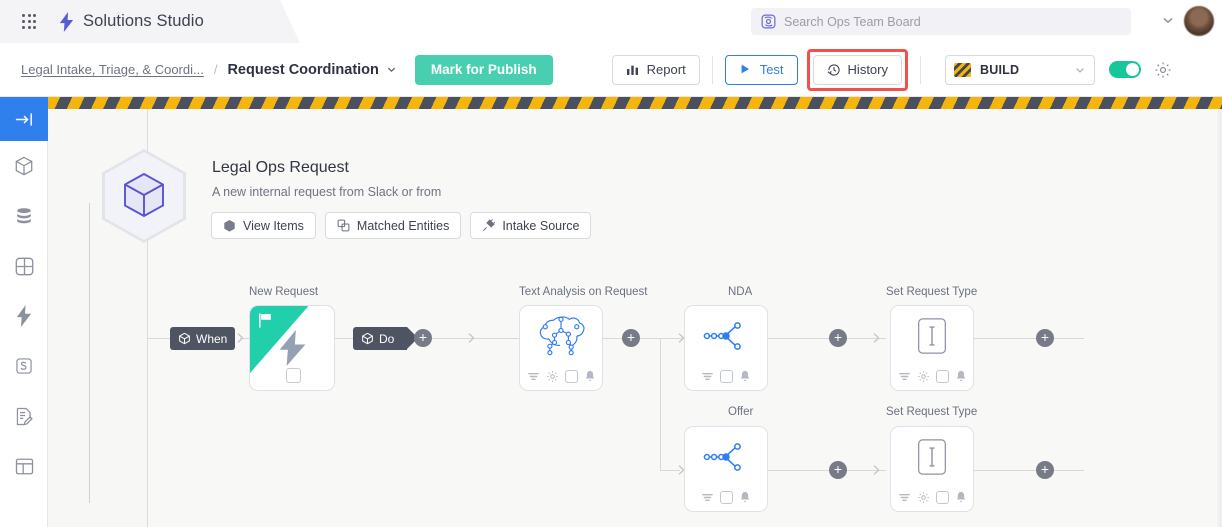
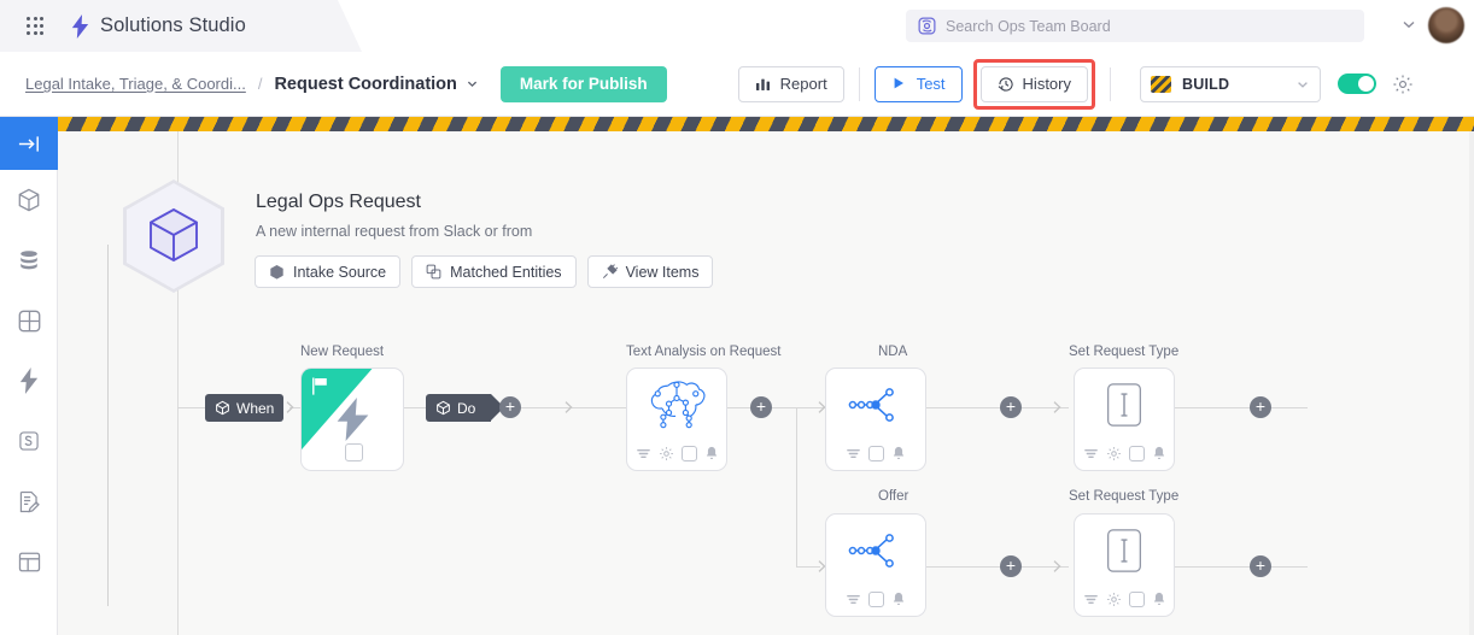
  Solutions Studio
  Search Ops Team Board
  Legal Intake, Triage, & Coordi...
  /
  Request Coordination
  Mark for Publish
  Report
  Test
  History
  BUILD
  Legal Ops Request
  A new internal request from Slack or from
- View Items
+ Intake Source
  Matched Entities
- Intake Source
+ View Items
  When
  Do
  New Request
  Text Analysis on Request
  NDA
  Set Request Type
  Offer
  Set Request Type
  +
  +
  +
  +
  +
  +
